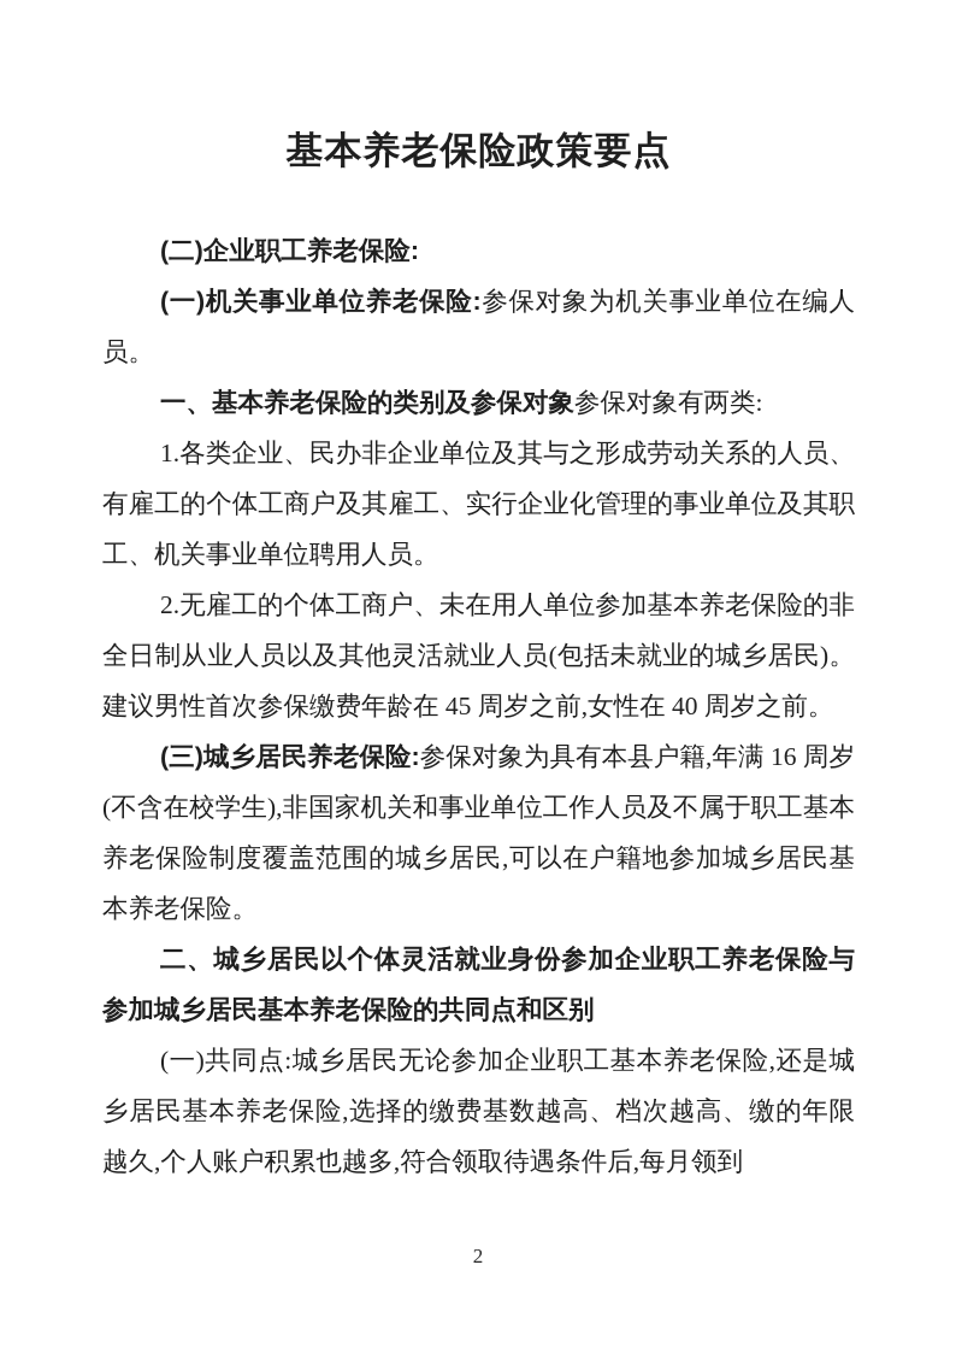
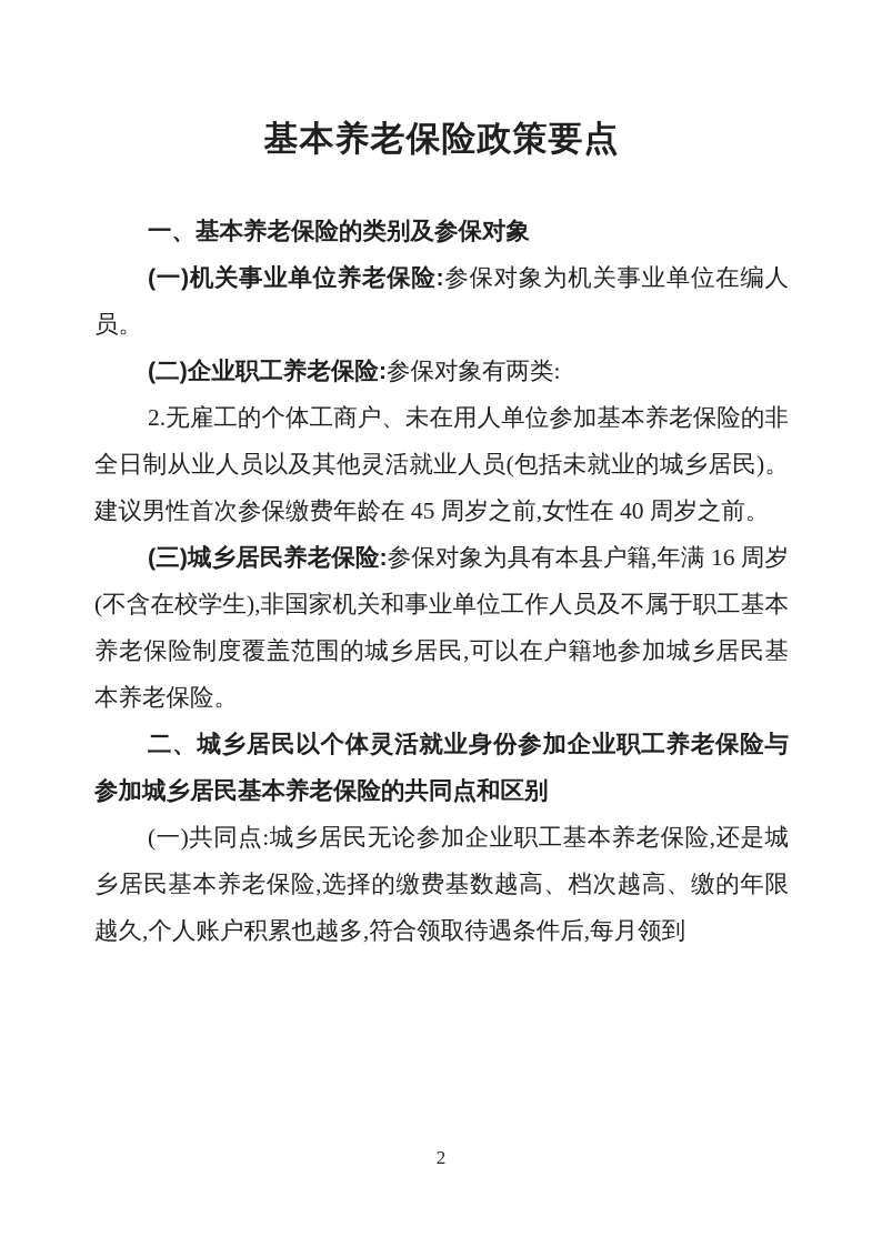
  基本养老保险政策要点
- (二)企业职工养老保险:
+ 一、基本养老保险的类别及参保对象
  (一)机关事业单位养老保险:参保对象为机关事业单位在编人员。
- 一、基本养老保险的类别及参保对象参保对象有两类:
+ (二)企业职工养老保险:参保对象有两类:
- 1.各类企业、民办非企业单位及其与之形成劳动关系的人员、有雇工的个体工商户及其雇工、实行企业化管理的事业单位及其职工、机关事业单位聘用人员。
  2.无雇工的个体工商户、未在用人单位参加基本养老保险的非全日制从业人员以及其他灵活就业人员(包括未就业的城乡居民)。建议男性首次参保缴费年龄在 45 周岁之前,女性在 40 周岁之前。
  (三)城乡居民养老保险:参保对象为具有本县户籍,年满 16 周岁(不含在校学生),非国家机关和事业单位工作人员及不属于职工基本养老保险制度覆盖范围的城乡居民,可以在户籍地参加城乡居民基本养老保险。
  二、城乡居民以个体灵活就业身份参加企业职工养老保险与参加城乡居民基本养老保险的共同点和区别
  (一)共同点:城乡居民无论参加企业职工基本养老保险,还是城乡居民基本养老保险,选择的缴费基数越高、档次越高、缴的年限越久,个人账户积累也越多,符合领取待遇条件后,每月领到
  2
